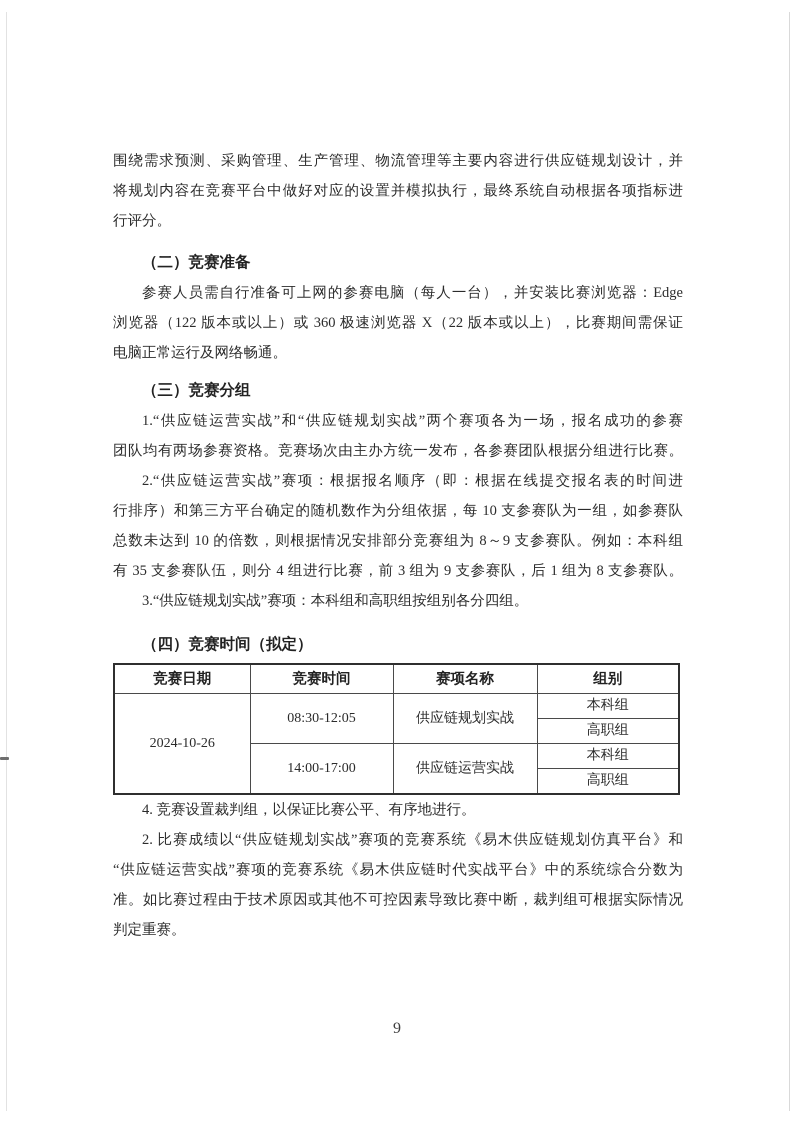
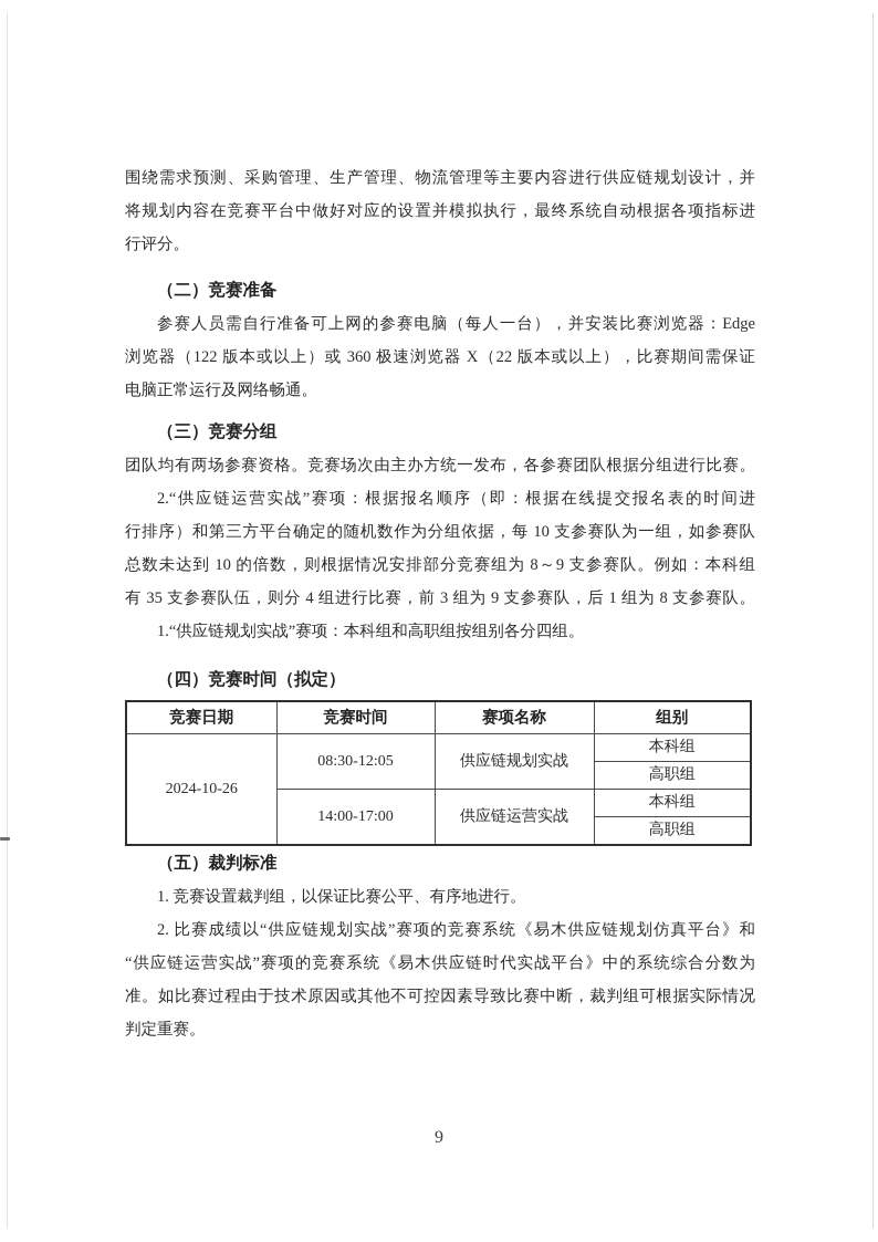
  围绕需求预测、采购管理、生产管理、物流管理等主要内容进行供应链规划设计，并
  将规划内容在竞赛平台中做好对应的设置并模拟执行，最终系统自动根据各项指标进
  行评分。
  （二）竞赛准备
  参赛人员需自行准备可上网的参赛电脑（每人一台），并安装比赛浏览器：Edge
  浏览器（122 版本或以上）或 360 极速浏览器 X（22 版本或以上），比赛期间需保证
  电脑正常运行及网络畅通。
  （三）竞赛分组
- 1.“供应链运营实战”和“供应链规划实战”两个赛项各为一场，报名成功的参赛
  团队均有两场参赛资格。竞赛场次由主办方统一发布，各参赛团队根据分组进行比赛。
  2.“供应链运营实战”赛项：根据报名顺序（即：根据在线提交报名表的时间进
  行排序）和第三方平台确定的随机数作为分组依据，每 10 支参赛队为一组，如参赛队
  总数未达到 10 的倍数，则根据情况安排部分竞赛组为 8～9 支参赛队。例如：本科组
  有 35 支参赛队伍，则分 4 组进行比赛，前 3 组为 9 支参赛队，后 1 组为 8 支参赛队。
- 3.“供应链规划实战”赛项：本科组和高职组按组别各分四组。
+ 1.“供应链规划实战”赛项：本科组和高职组按组别各分四组。
  （四）竞赛时间（拟定）
  竞赛日期	竞赛时间	赛项名称	组别
  2024-10-26	08:30-12:05	供应链规划实战	本科组
  高职组
  14:00-17:00	供应链运营实战	本科组
  高职组
+ （五）裁判标准
- 4. 竞赛设置裁判组，以保证比赛公平、有序地进行。
+ 1. 竞赛设置裁判组，以保证比赛公平、有序地进行。
  2. 比赛成绩以“供应链规划实战”赛项的竞赛系统《易木供应链规划仿真平台》和
  “供应链运营实战”赛项的竞赛系统《易木供应链时代实战平台》中的系统综合分数为
  准。如比赛过程由于技术原因或其他不可控因素导致比赛中断，裁判组可根据实际情况
  判定重赛。
  9
